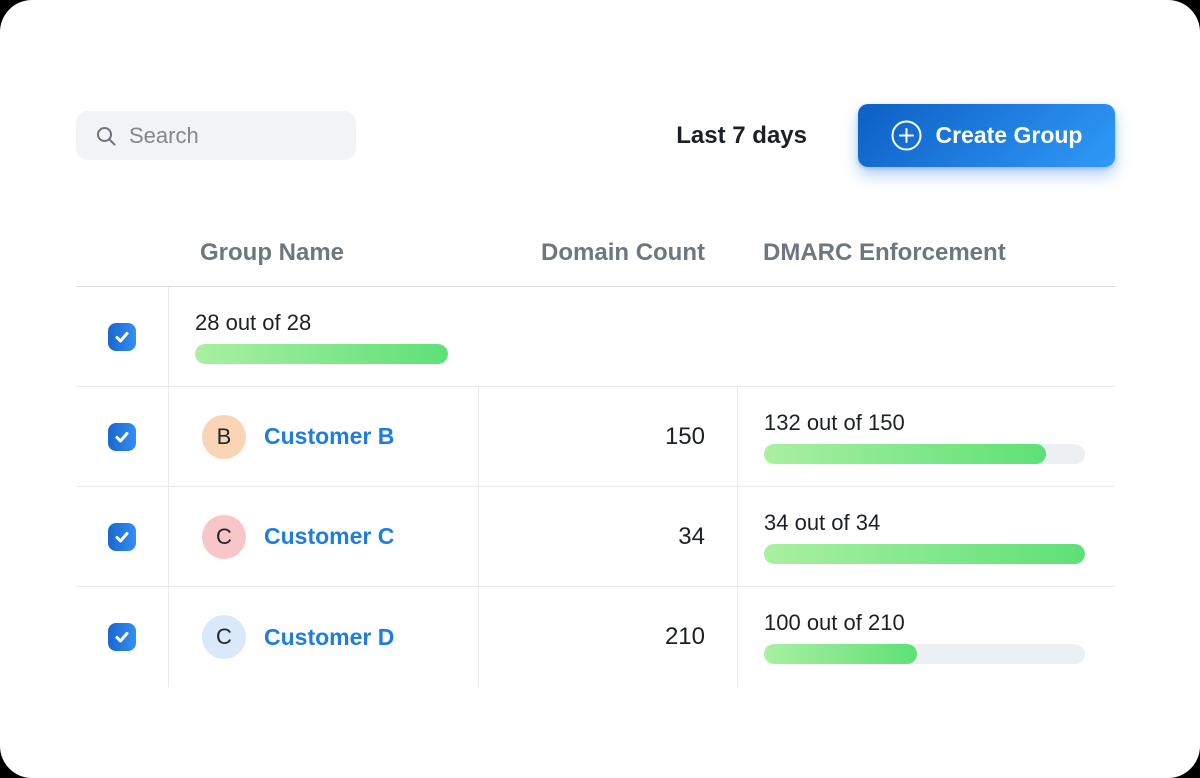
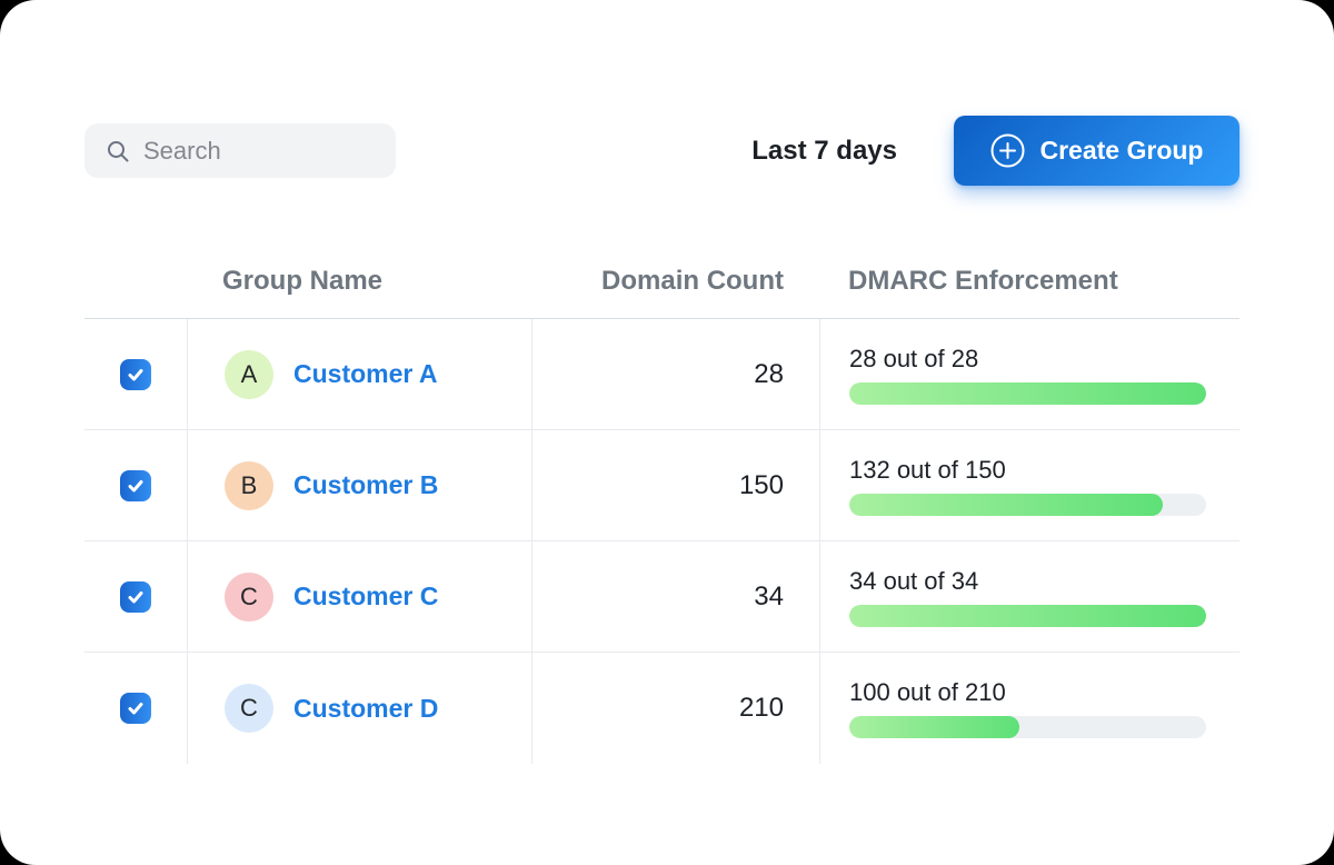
  Search
  Last 7 days
  Create Group
  Group Name
  Domain Count
  DMARC Enforcement
+ A
+ Customer A
+ 28
  28 out of 28
  B
  Customer B
  150
  132 out of 150
  C
  Customer C
  34
  34 out of 34
  C
  Customer D
  210
  100 out of 210
